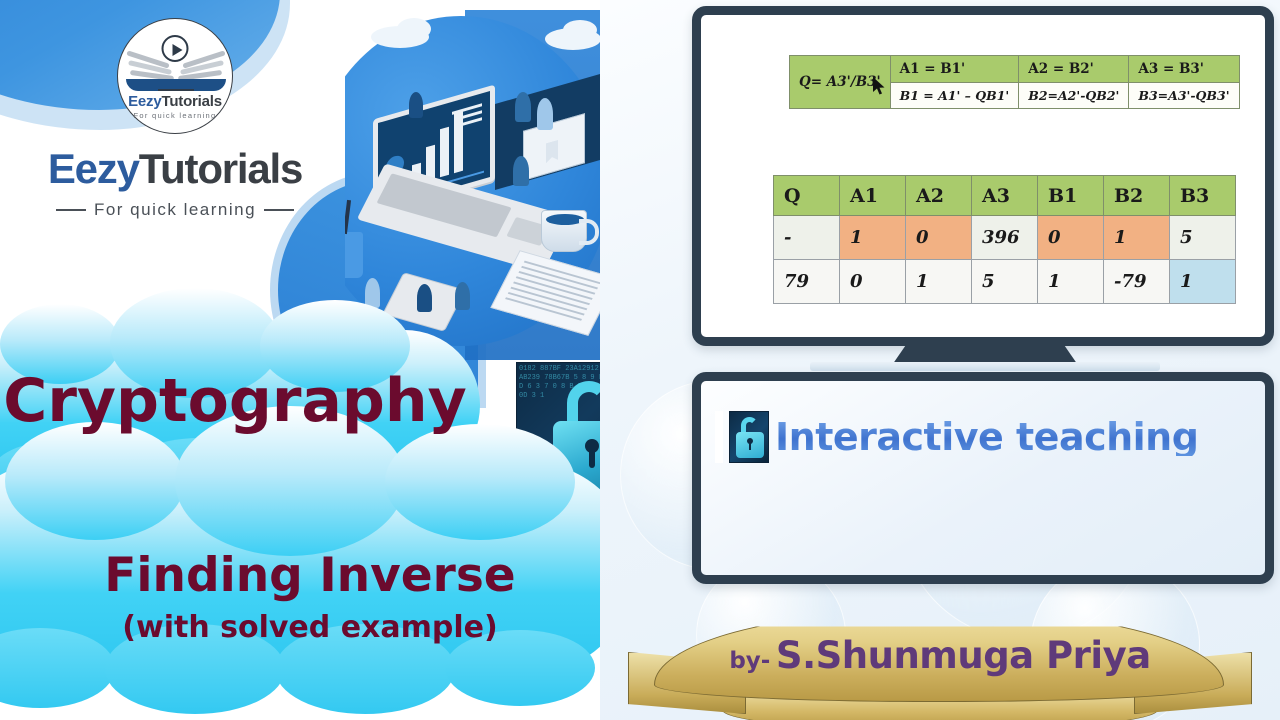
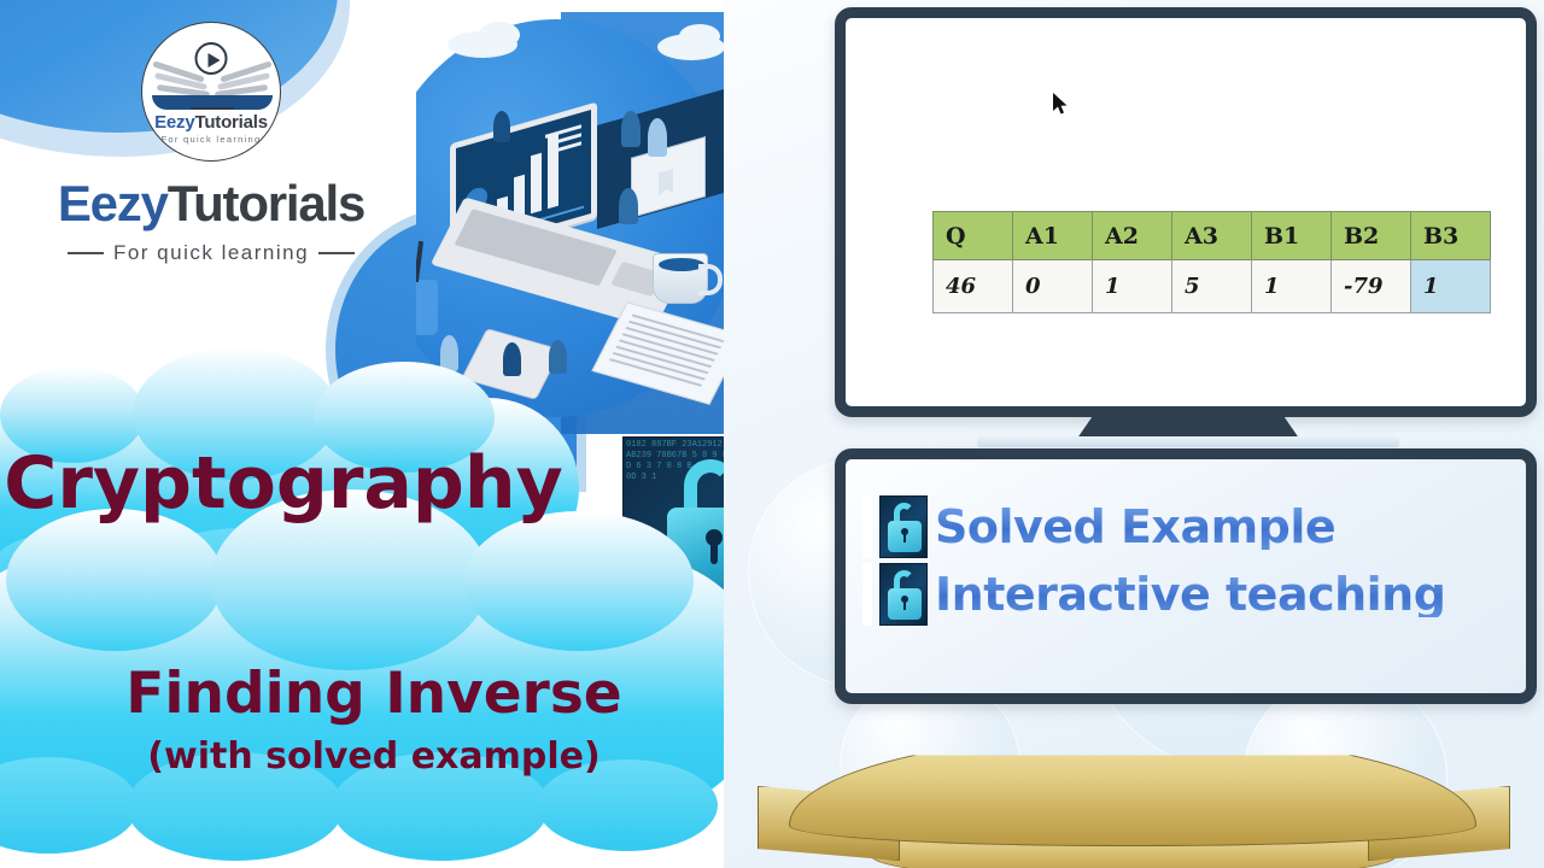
  EezyTutorials
  For quick learning
  EezyTutorials
  For quick learning
  Cryptography
  Finding Inverse
  (with solved example)
- Q= A3'/B3'	A1 = B1'	A2 = B2'	A3 = B3'
- B1 = A1' – QB1'	B2=A2'-QB2'	B3=A3'-QB3'
  Q	A1	A2	A3	B1	B2	B3
- -	1	0	396	0	1	5
- 79	0	1	5	1	-79	1
+ 46	0	1	5	1	-79	1
+ Solved Example
  Interactive teaching
- by- S.Shunmuga Priya
